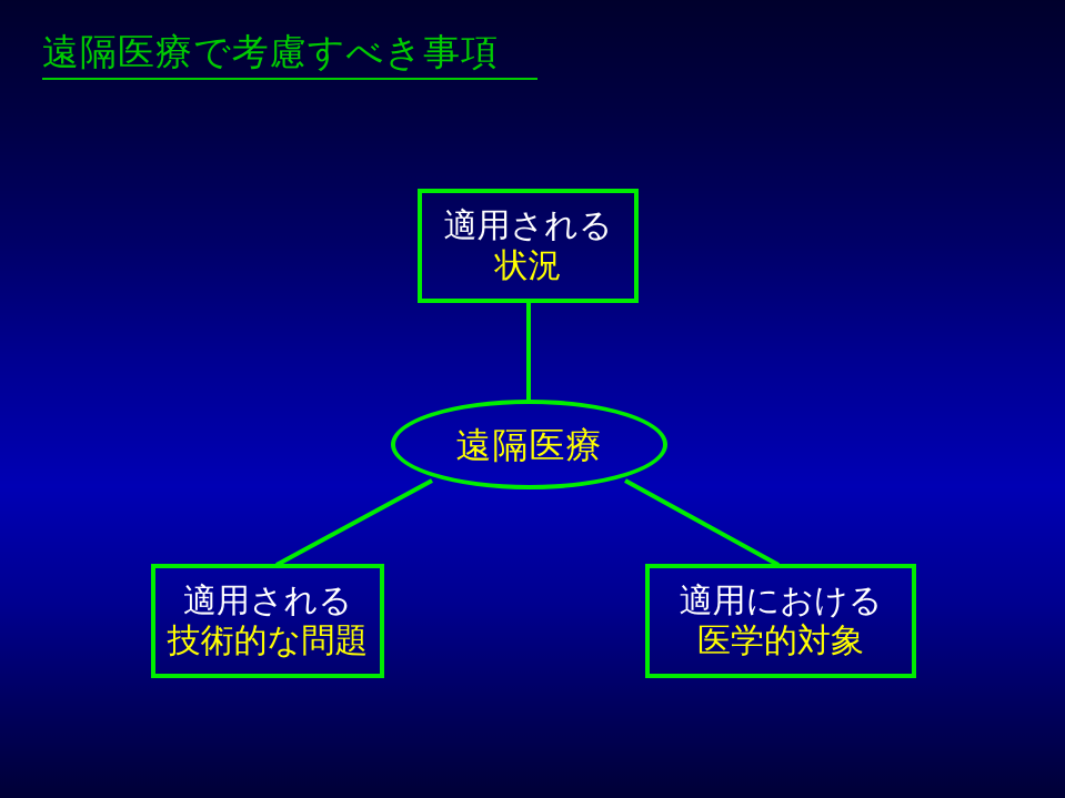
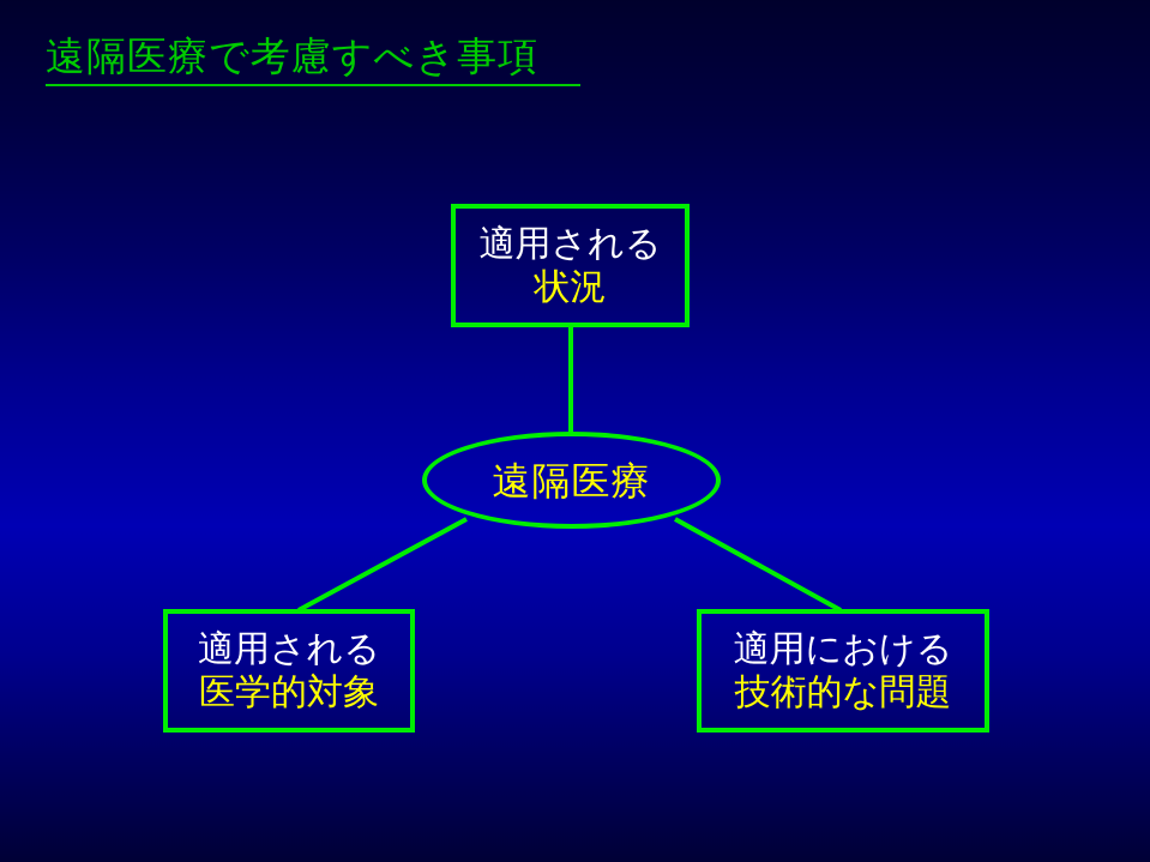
  遠隔医療で考慮すべき事項
  適用される
  状況
  遠隔医療
  適用される
- 技術的な問題
+ 医学的対象
  適用における
- 医学的対象
+ 技術的な問題
